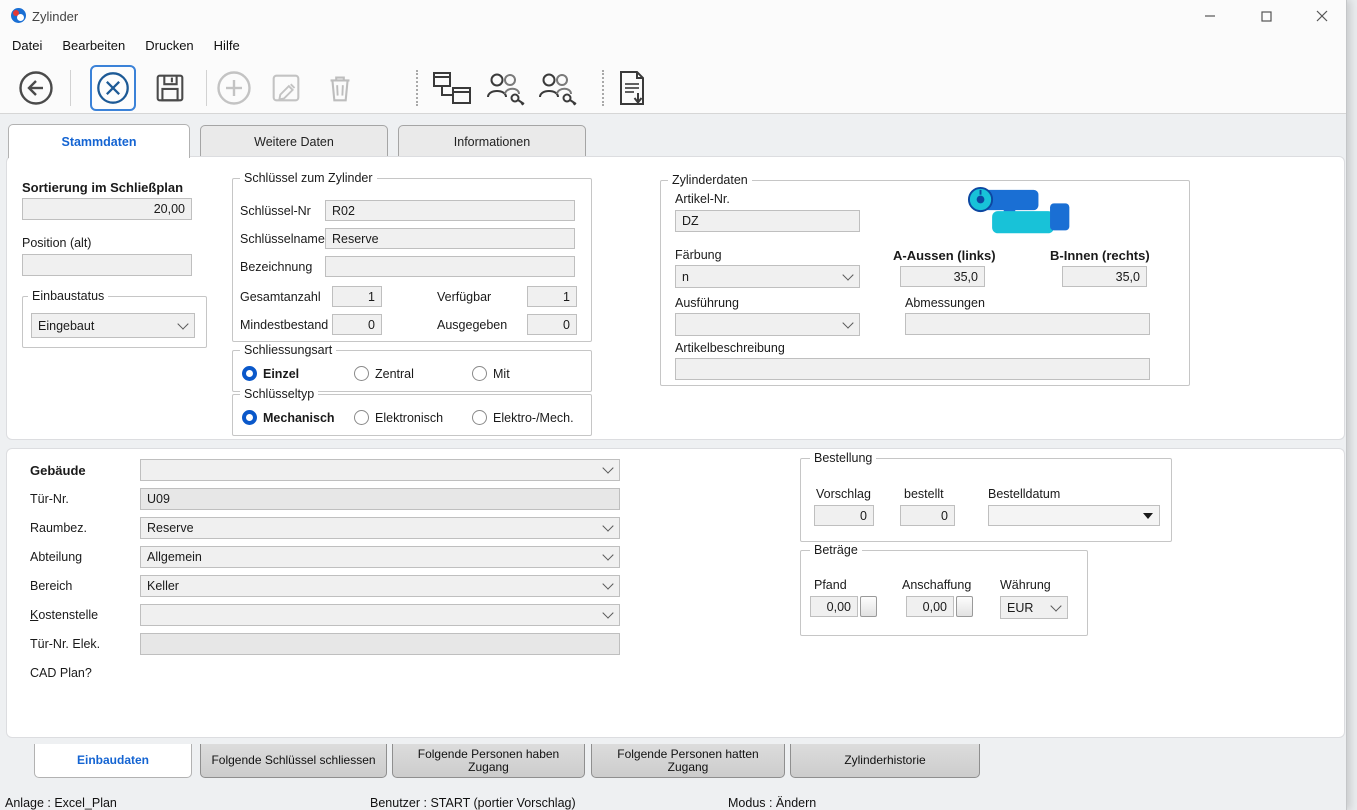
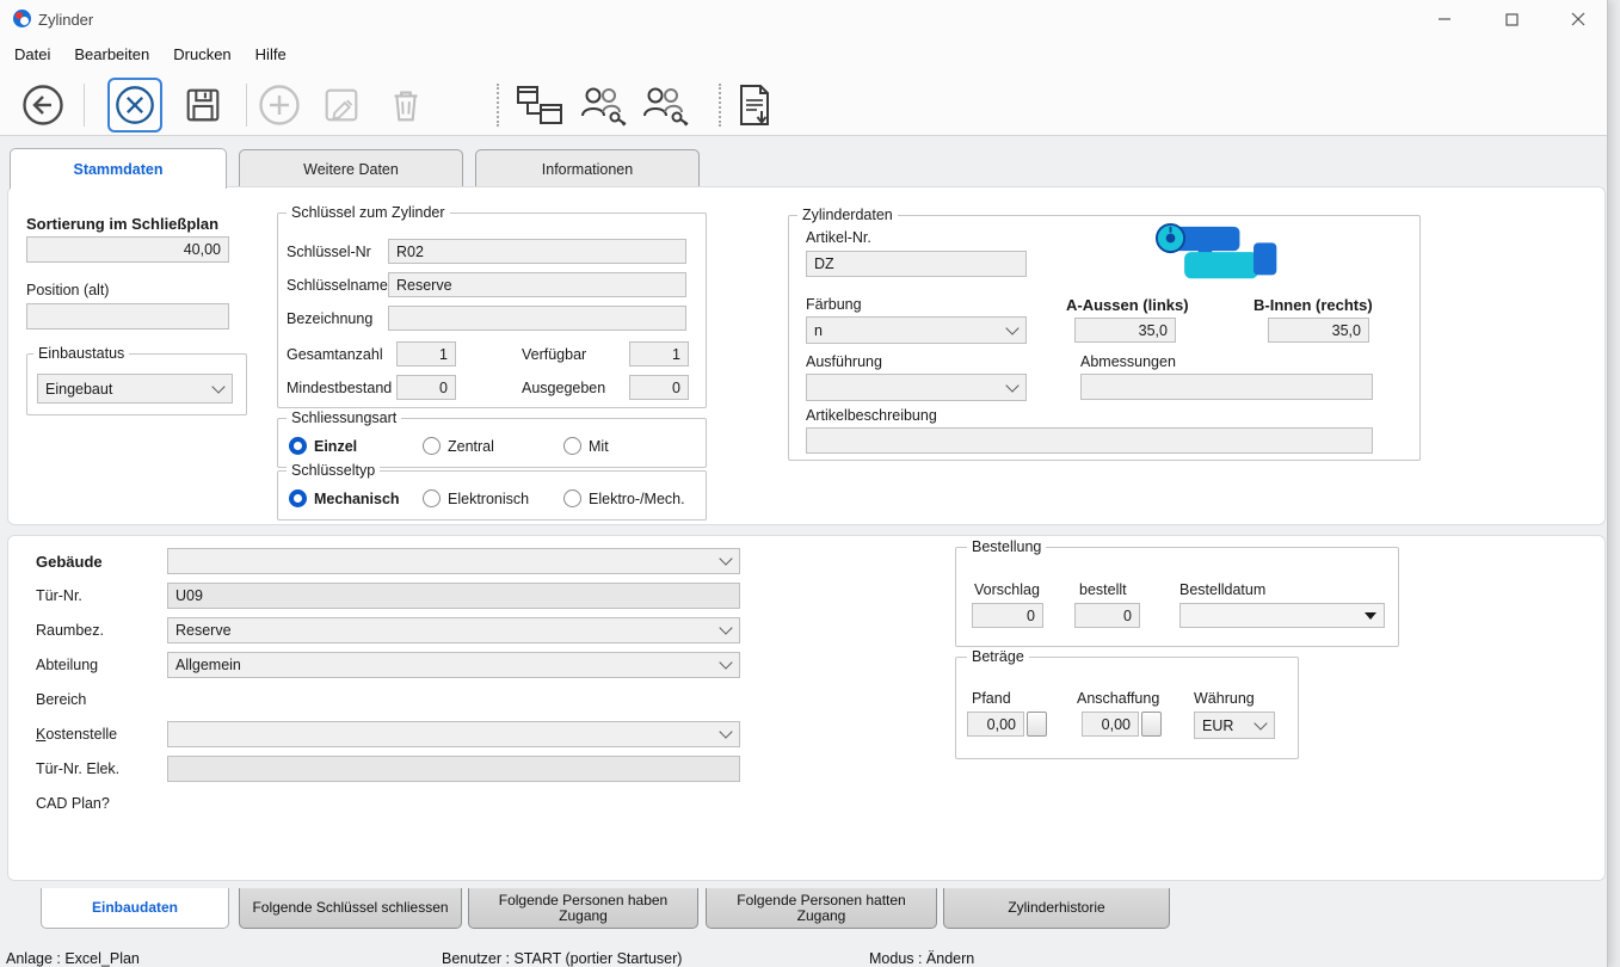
  Zylinder
  Datei
  Bearbeiten
  Drucken
  Hilfe
  Stammdaten
  Weitere Daten
  Informationen
  Sortierung im Schließplan
- 20,00
+ 40,00
  Position (alt)
  Einbaustatus
  Eingebaut
  Schlüssel zum Zylinder
  Schlüssel-Nr
  R02
  Schlüsselname
  Reserve
  Bezeichnung
  Gesamtanzahl
  1
  Verfügbar
  1
  Mindestbestand
  0
  Ausgegeben
  0
  Schliessungsart
  Einzel
  Zentral
  Mit
  Schlüsseltyp
  Mechanisch
  Elektronisch
  Elektro-/Mech.
  Zylinderdaten
  Artikel-Nr.
  DZ
  Färbung
  n
  A-Aussen (links)
  35,0
  B-Innen (rechts)
  35,0
  Ausführung
  Abmessungen
  Artikelbeschreibung
  Gebäude
  Tür-Nr.
  U09
  Raumbez.
  Reserve
  Abteilung
  Allgemein
  Bereich
- Keller
  Kostenstelle
  Tür-Nr. Elek.
  CAD Plan?
  Bestellung
  Vorschlag
  0
  bestellt
  0
  Bestelldatum
  Beträge
  Pfand
  0,00
  Anschaffung
  0,00
  Währung
  EUR
  Einbaudaten
  Folgende Schlüssel schliessen
  Folgende Personen haben Zugang
  Folgende Personen hatten Zugang
  Zylinderhistorie
  Anlage : Excel_Plan
- Benutzer : START (portier Vorschlag)
+ Benutzer : START (portier Startuser)
  Modus : Ändern
